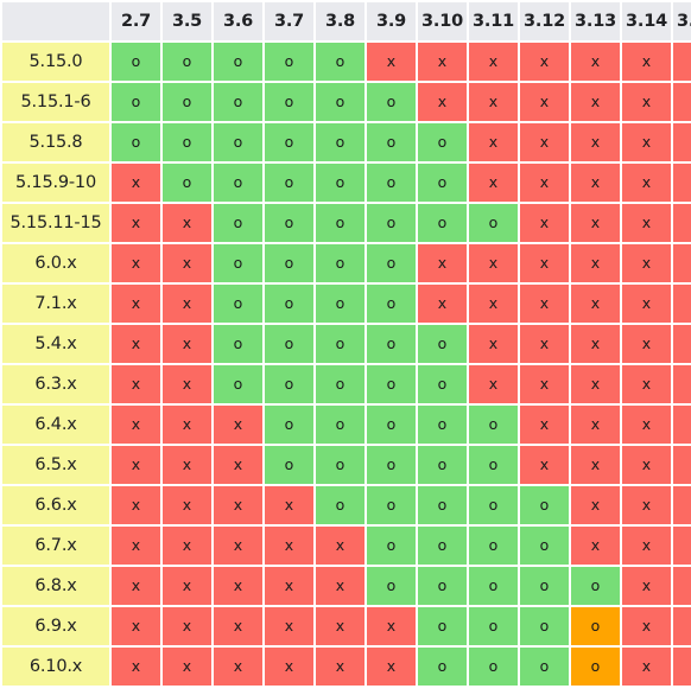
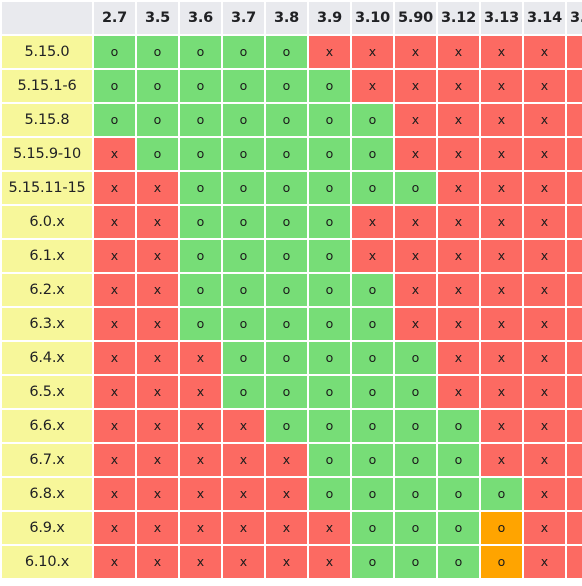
- 	2.7	3.5	3.6	3.7	3.8	3.9	3.10	3.11	3.12	3.13	3.14	3
+ 	2.7	3.5	3.6	3.7	3.8	3.9	3.10	5.90	3.12	3.13	3.14	3
  5.15.0	o	o	o	o	o	x	x	x	x	x	x
  5.15.1-6	o	o	o	o	o	o	x	x	x	x	x
  5.15.8	o	o	o	o	o	o	o	x	x	x	x
  5.15.9-10	x	o	o	o	o	o	o	x	x	x	x
  5.15.11-15	x	x	o	o	o	o	o	o	x	x	x
  6.0.x	x	x	o	o	o	o	x	x	x	x	x
- 7.1.x	x	x	o	o	o	o	x	x	x	x	x
+ 6.1.x	x	x	o	o	o	o	x	x	x	x	x
- 5.4.x	x	x	o	o	o	o	o	x	x	x	x
+ 6.2.x	x	x	o	o	o	o	o	x	x	x	x
  6.3.x	x	x	o	o	o	o	o	x	x	x	x
  6.4.x	x	x	x	o	o	o	o	o	x	x	x
  6.5.x	x	x	x	o	o	o	o	o	x	x	x
  6.6.x	x	x	x	x	o	o	o	o	o	x	x
  6.7.x	x	x	x	x	x	o	o	o	o	x	x
  6.8.x	x	x	x	x	x	o	o	o	o	o	x
  6.9.x	x	x	x	x	x	x	o	o	o	o	x
  6.10.x	x	x	x	x	x	x	o	o	o	o	x
